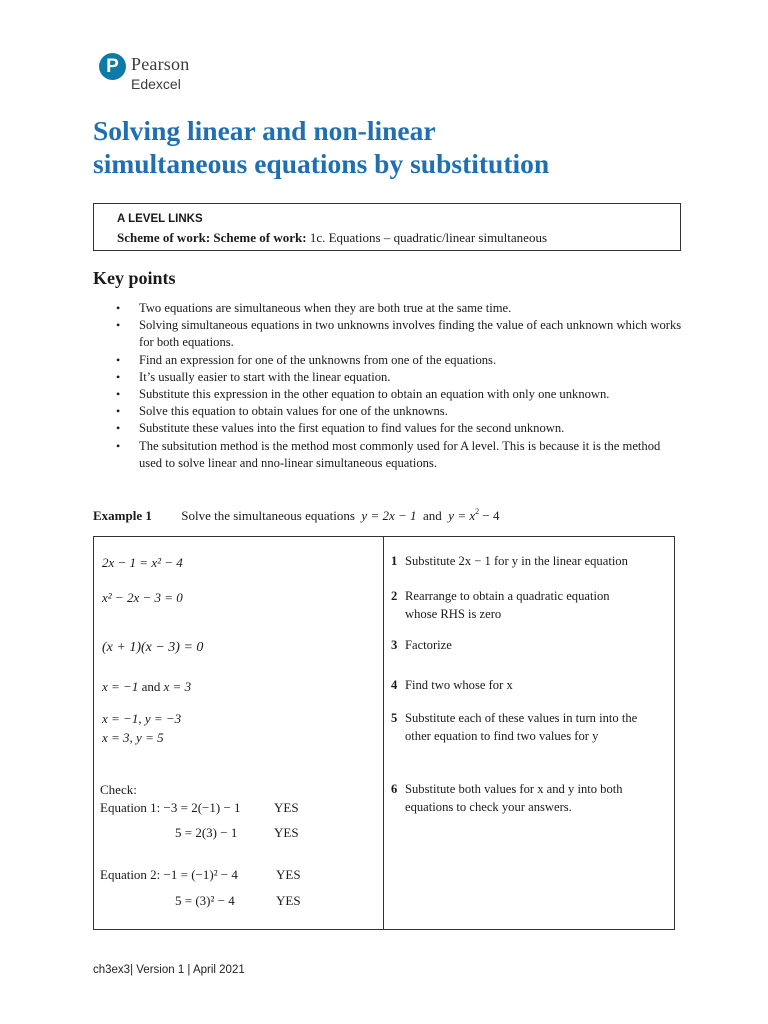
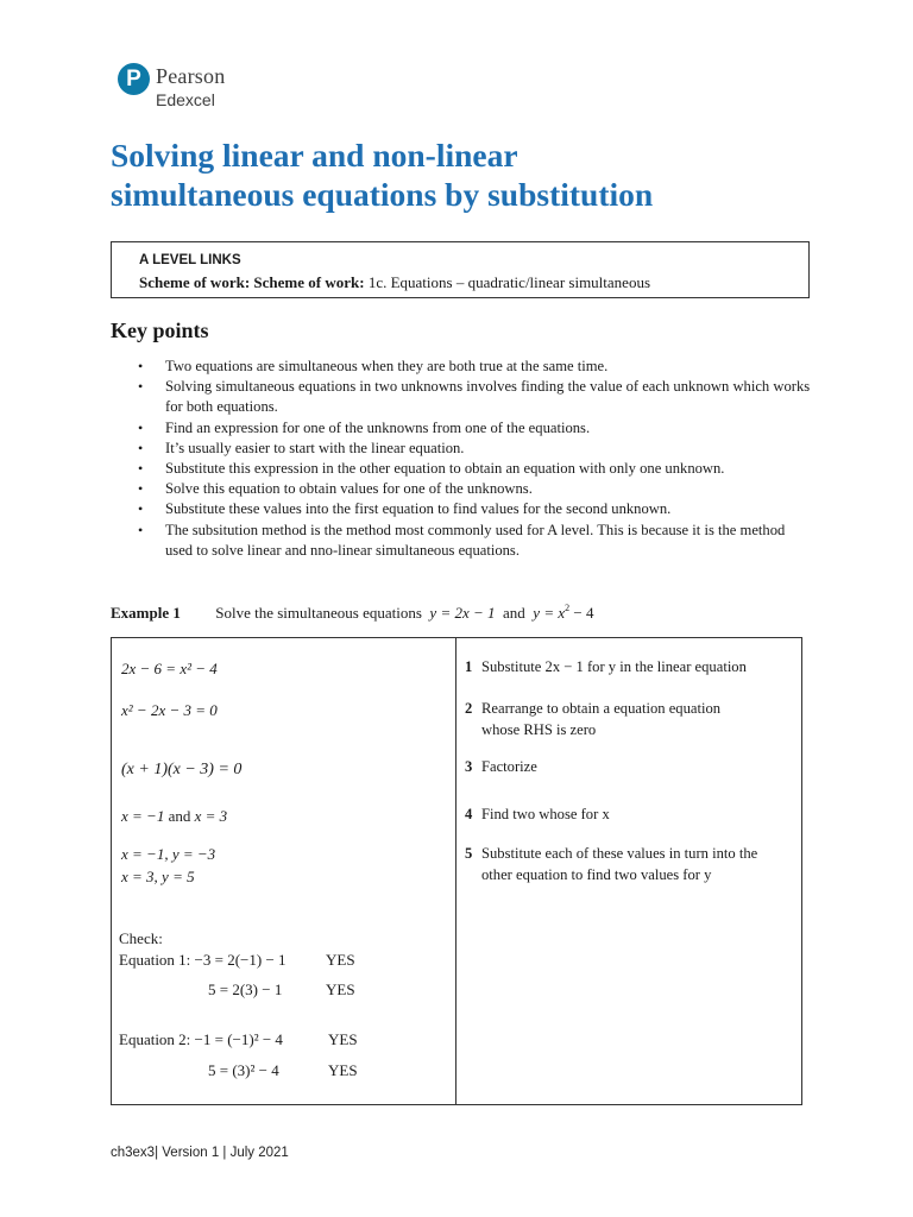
  P
  Pearson
  Edexcel
  Solving linear and non-linear
  simultaneous equations by substitution
  A LEVEL LINKS
  Scheme of work: Scheme of work: 1c. Equations – quadratic/linear simultaneous
  Key points
  Two equations are simultaneous when they are both true at the same time.
  Solving simultaneous equations in two unknowns involves finding the value of each unknown which works for both equations.
  Find an expression for one of the unknowns from one of the equations.
  It’s usually easier to start with the linear equation.
  Substitute this expression in the other equation to obtain an equation with only one unknown.
  Solve this equation to obtain values for one of the unknowns.
  Substitute these values into the first equation to find values for the second unknown.
  The subsitution method is the method most commonly used for A level. This is because it is the method used to solve linear and nno-linear simultaneous equations.
  Example 1 Solve the simultaneous equations y = 2x − 1 and y = x2 − 4
- 2x − 1 = x² − 4
+ 2x − 6 = x² − 4
  x² − 2x − 3 = 0
  (x + 1)(x − 3) = 0
  x = −1 and x = 3
  x = −1, y = −3
  x = 3, y = 5
  Check:
  Equation 1: −3 = 2(−1) − 1
  YES
  5 = 2(3) − 1
  YES
  Equation 2: −1 = (−1)² − 4
  YES
  5 = (3)² − 4
  YES
  1 Substitute 2x − 1 for y in the linear equation
- 2 Rearrange to obtain a quadratic equation
+ 2 Rearrange to obtain a equation equation
  whose RHS is zero
  3 Factorize
  4 Find two whose for x
  5 Substitute each of these values in turn into the
  other equation to find two values for y
- 6 Substitute both values for x and y into both
- equations to check your answers.
- ch3ex3| Version 1 | April 2021
+ ch3ex3| Version 1 | July 2021
